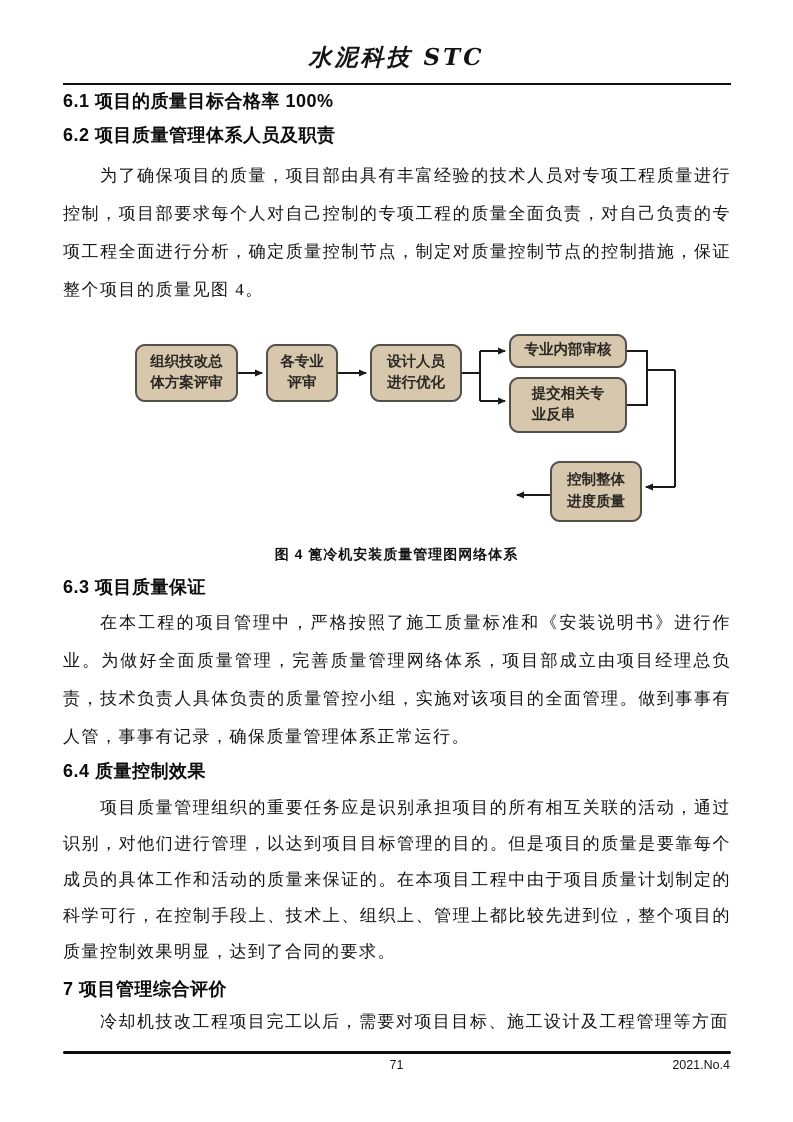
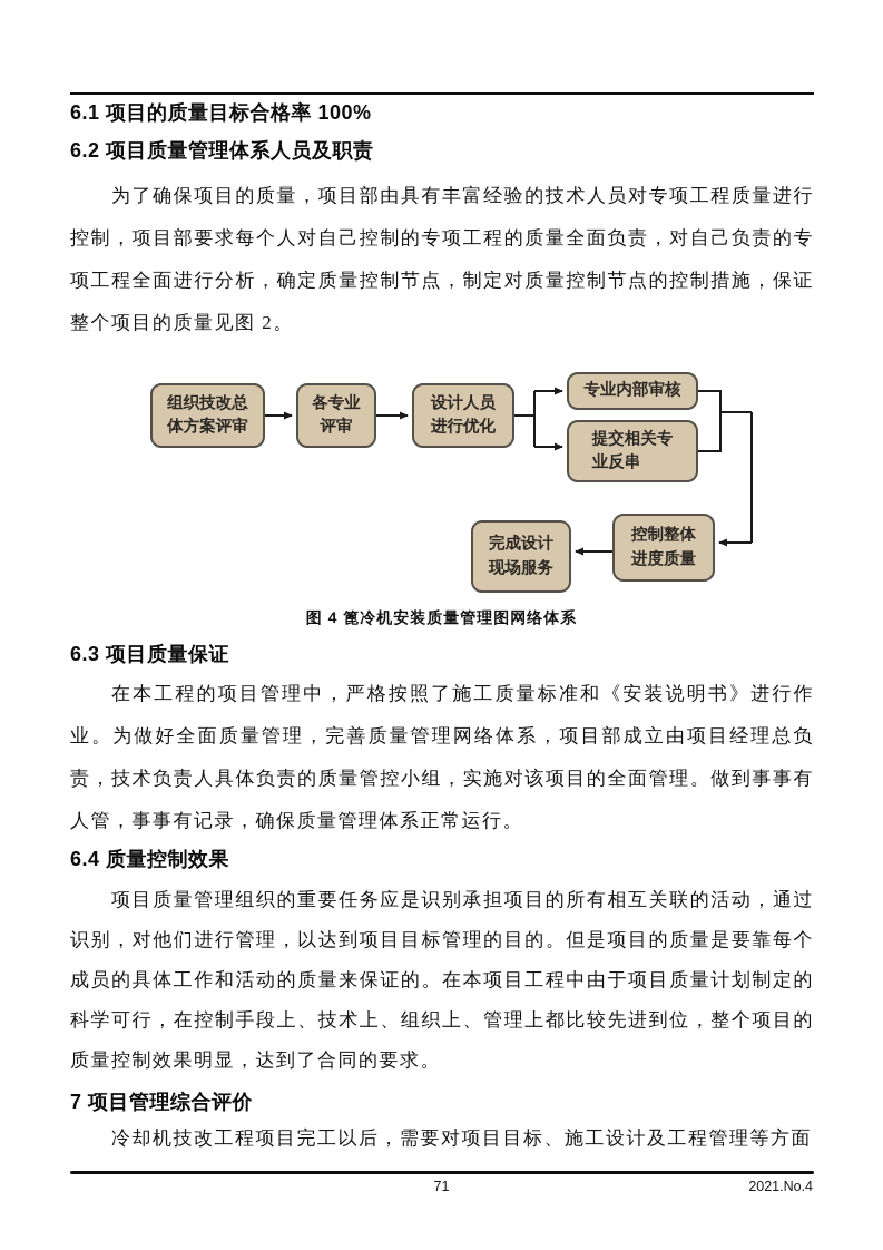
- 水泥科技 STC
  6.1 项目的质量目标合格率 100%
  6.2 项目质量管理体系人员及职责
- 为了确保项目的质量，项目部由具有丰富经验的技术人员对专项工程质量进行控制，项目部要求每个人对自己控制的专项工程的质量全面负责，对自己负责的专项工程全面进行分析，确定质量控制节点，制定对质量控制节点的控制措施，保证整个项目的质量见图 4。
+ 为了确保项目的质量，项目部由具有丰富经验的技术人员对专项工程质量进行控制，项目部要求每个人对自己控制的专项工程的质量全面负责，对自己负责的专项工程全面进行分析，确定质量控制节点，制定对质量控制节点的控制措施，保证整个项目的质量见图 2。
  组织技改总
  体方案评审
  各专业
  评审
  设计人员
  进行优化
  专业内部审核
  提交相关专
  业反串
  控制整体
  进度质量
+ 完成设计
+ 现场服务
  图 4 篦冷机安装质量管理图网络体系
  6.3 项目质量保证
  在本工程的项目管理中，严格按照了施工质量标准和《安装说明书》进行作业。为做好全面质量管理，完善质量管理网络体系，项目部成立由项目经理总负责，技术负责人具体负责的质量管控小组，实施对该项目的全面管理。做到事事有人管，事事有记录，确保质量管理体系正常运行。
  6.4 质量控制效果
  项目质量管理组织的重要任务应是识别承担项目的所有相互关联的活动，通过识别，对他们进行管理，以达到项目目标管理的目的。但是项目的质量是要靠每个成员的具体工作和活动的质量来保证的。在本项目工程中由于项目质量计划制定的科学可行，在控制手段上、技术上、组织上、管理上都比较先进到位，整个项目的质量控制效果明显，达到了合同的要求。
  7 项目管理综合评价
  冷却机技改工程项目完工以后，需要对项目目标、施工设计及工程管理等方面
  71
  2021.No.4
